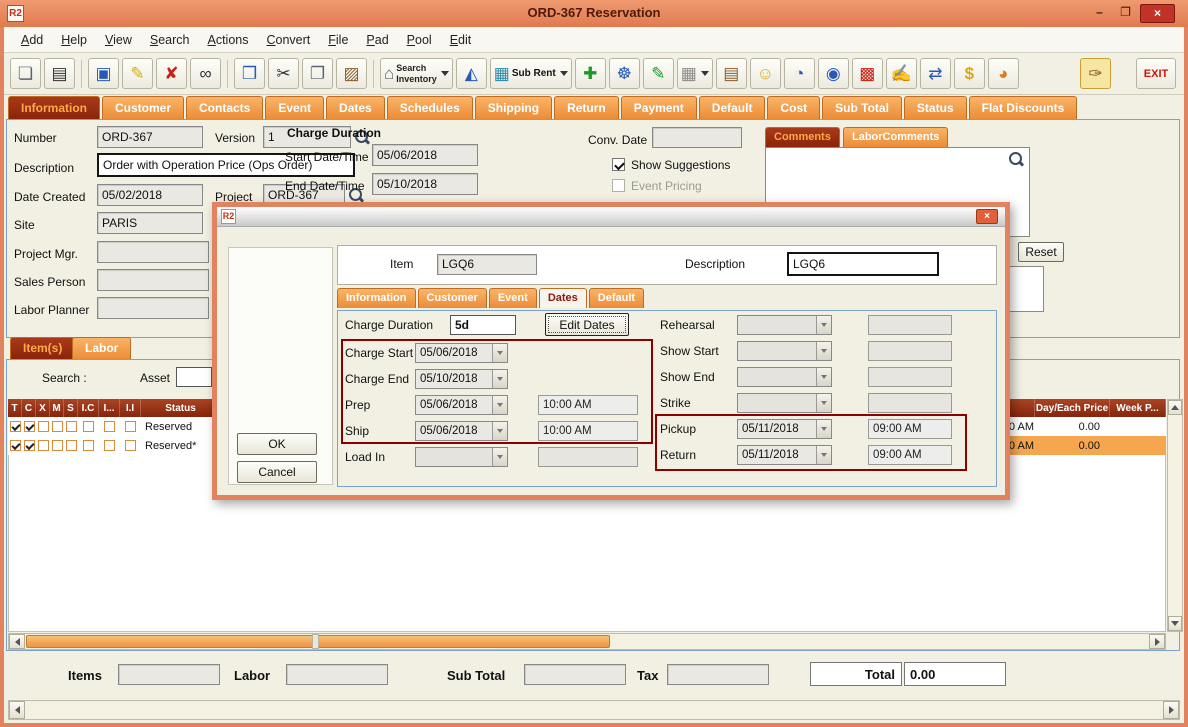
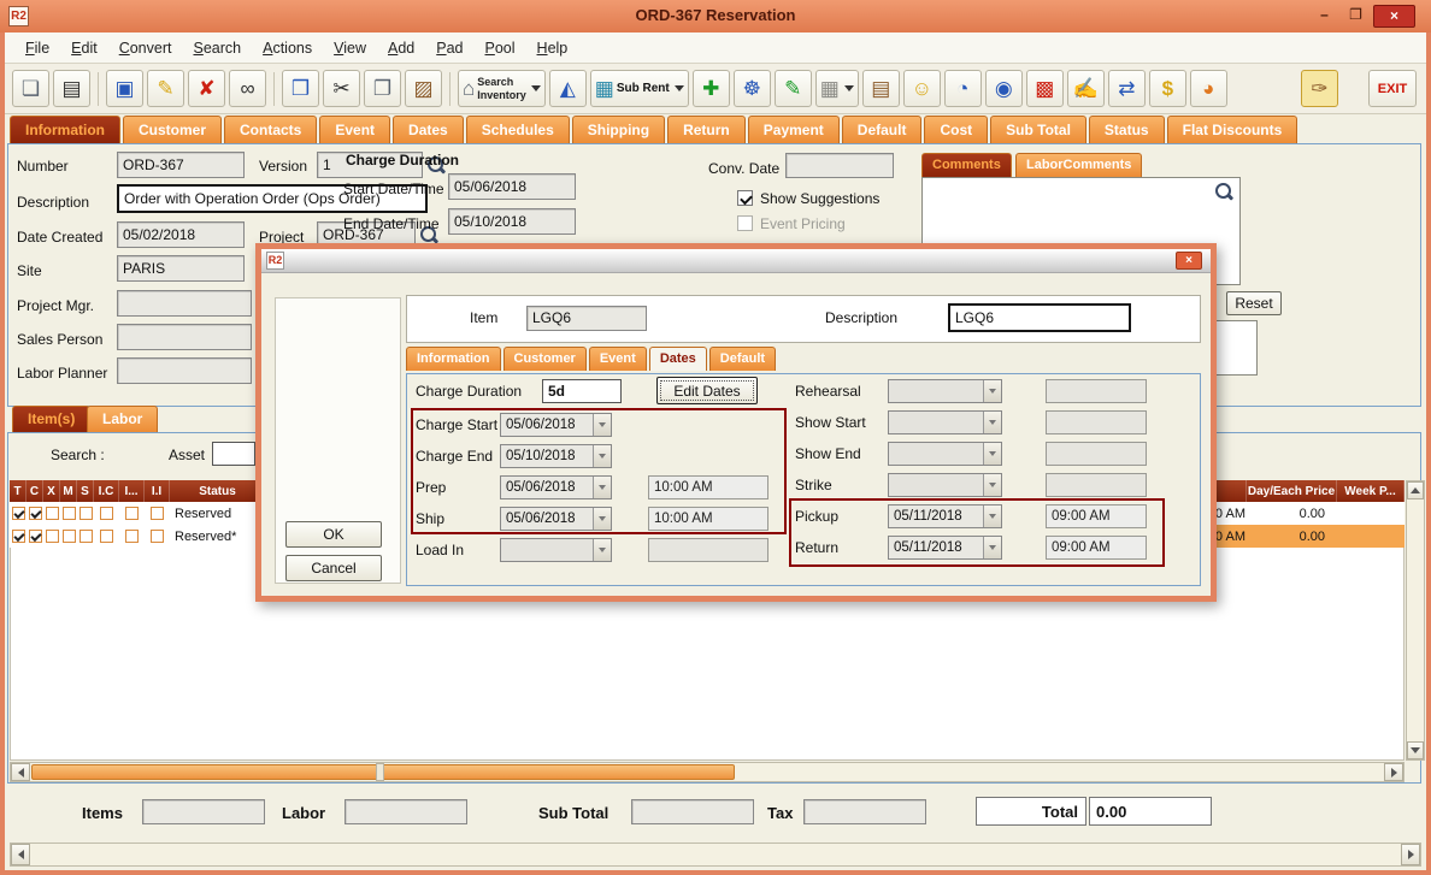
  R2
  ORD-367 Reservation
  –
  ❐
  ×
- Add
+ File
- Help
+ Edit
- View
+ Convert
  Search
  Actions
- Convert
+ View
- File
+ Add
  Pad
  Pool
- Edit
+ Help
  ❏
  ▤
  ▣
  ✎
  ✘
  ∞
  ❒
  ✂
  ❐
  ▨
  ⌂
  Search
  Inventory
  ◭
  ▦
  Sub Rent
  ✚
  ☸
  ✎
  ▦
  ▤
  ☺
  ◔
  ◉
  ▩
  ✍
  ⇄
  $
  ◕
  ✑
  EXIT
  Information
  Customer
  Contacts
  Event
  Dates
  Schedules
  Shipping
  Return
  Payment
  Default
  Cost
  Sub Total
  Status
  Flat Discounts
  Number
  ORD-367
  Version
  1
  Description
- Order with Operation Price (Ops Order)
+ Order with Operation Order (Ops Order)
  Date Created
  05/02/2018
  Project
  ORD-367
  Site
  PARIS
  Project Mgr.
  Sales Person
  Labor Planner
  Charge Duration
  Start Date/Time
  05/06/2018
  End Date/Time
  05/10/2018
  Conv. Date
  Show Suggestions
  Event Pricing
  Comments
  LaborComments
  Reset
  Item(s)
  Labor
  Search :
  Asset
  T
  C
  X
  M
  S
  I.C
  I...
  I.I
  Status
  Day/Each Price
  Week P...
  Reserved
  0 AM
  0.00
  Reserved*
  0 AM
  0.00
  Items
  Labor
  Sub Total
  Tax
  Total
  0.00
  R2
  ×
  OK
  Cancel
  Item
  LGQ6
  Description
  LGQ6
  Information
  Customer
  Event
  Dates
  Default
  Charge Duration
  5d
  Edit Dates
  Charge Start
  05/06/2018
  Charge End
  05/10/2018
  Prep
  05/06/2018
  10:00 AM
  Ship
  05/06/2018
  10:00 AM
  Load In
  Rehearsal
  Show Start
  Show End
  Strike
  Pickup
  05/11/2018
  09:00 AM
  Return
  05/11/2018
  09:00 AM
